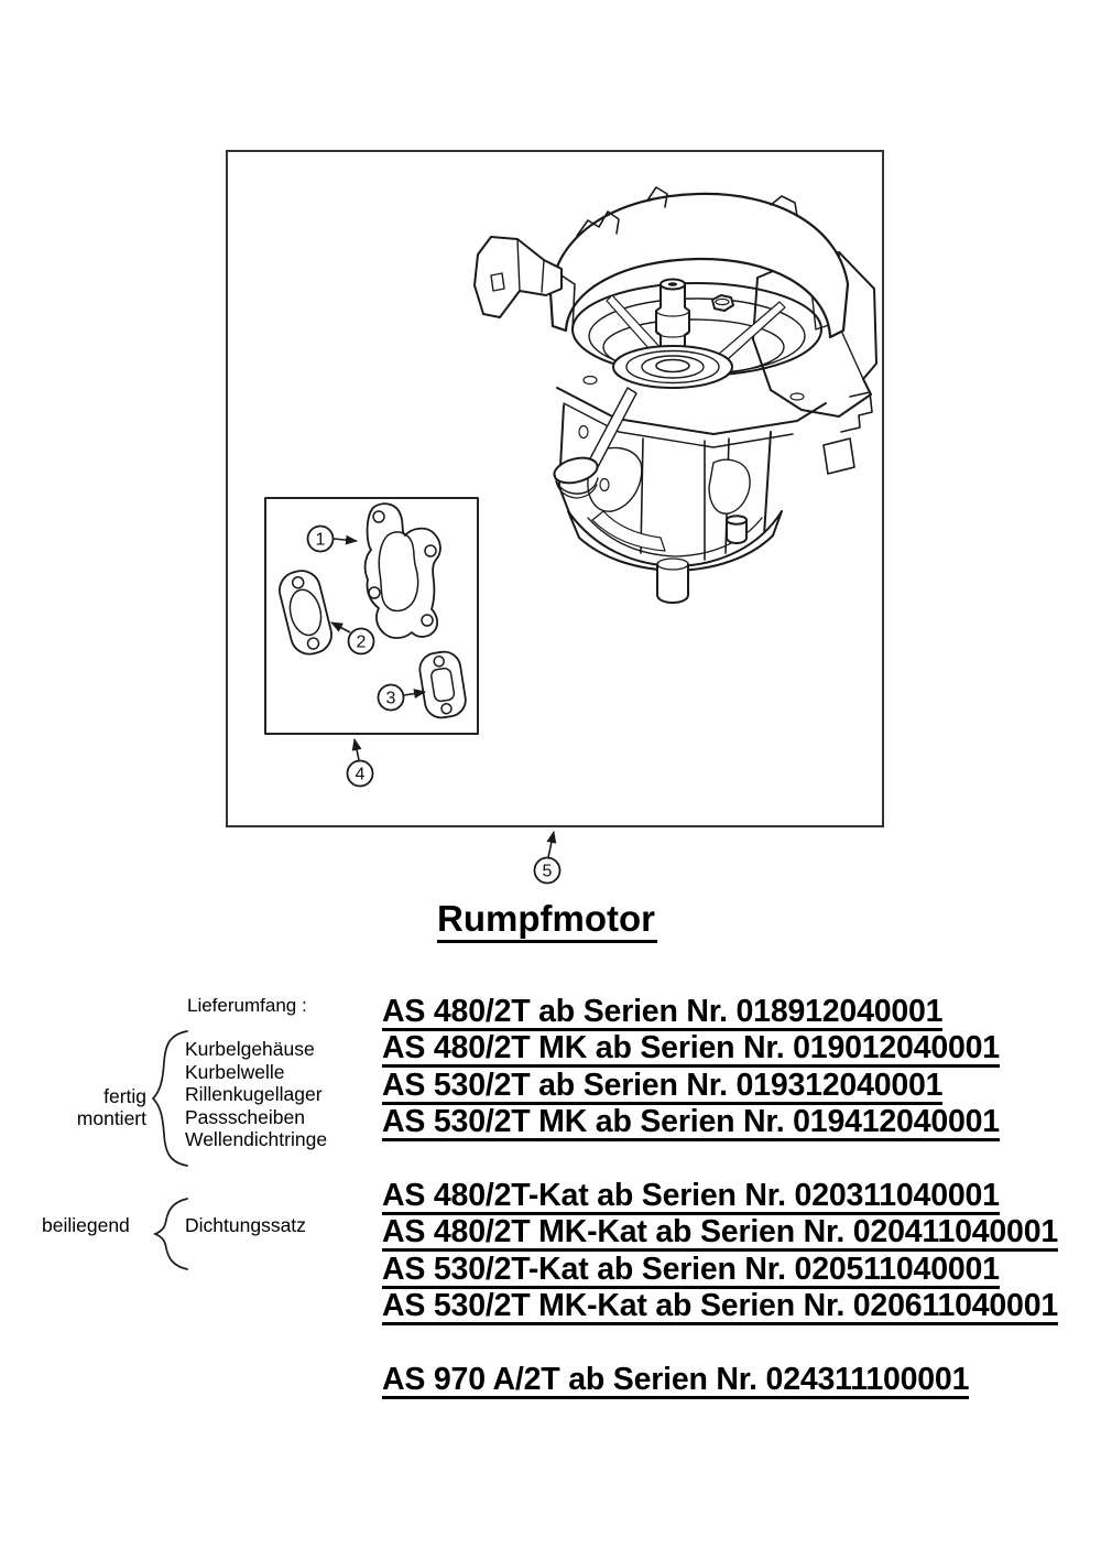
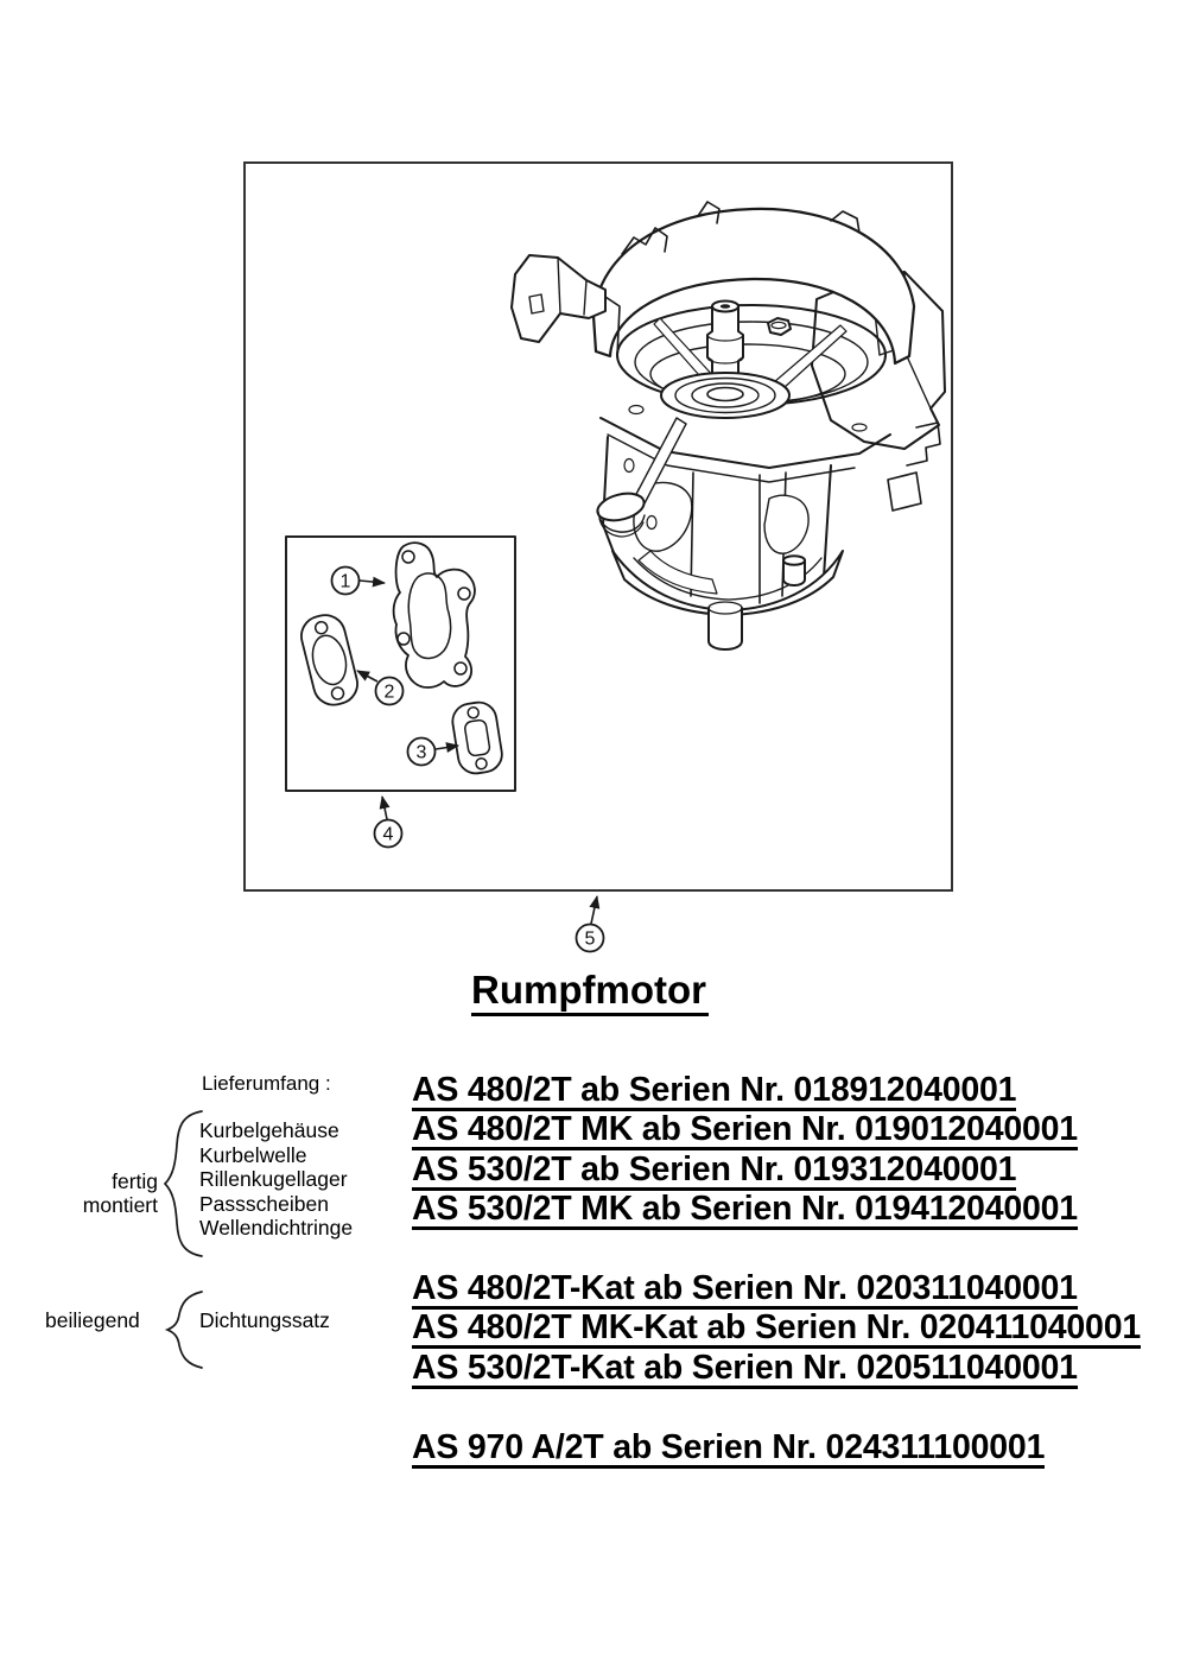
  1
  2
  3
  4
  5
  Rumpfmotor
  Lieferumfang :
  fertig montiert
  Kurbelgehäuse
  Kurbelwelle
  Rillenkugellager
  Passscheiben
  Wellendichtringe
  beiliegend
  Dichtungssatz
  AS 480/2T ab Serien Nr. 018912040001
  AS 480/2T MK ab Serien Nr. 019012040001
  AS 530/2T ab Serien Nr. 019312040001
  AS 530/2T MK ab Serien Nr. 019412040001
  AS 480/2T-Kat ab Serien Nr. 020311040001
  AS 480/2T MK-Kat ab Serien Nr. 020411040001
  AS 530/2T-Kat ab Serien Nr. 020511040001
- AS 530/2T MK-Kat ab Serien Nr. 020611040001
  AS 970 A/2T ab Serien Nr. 024311100001
